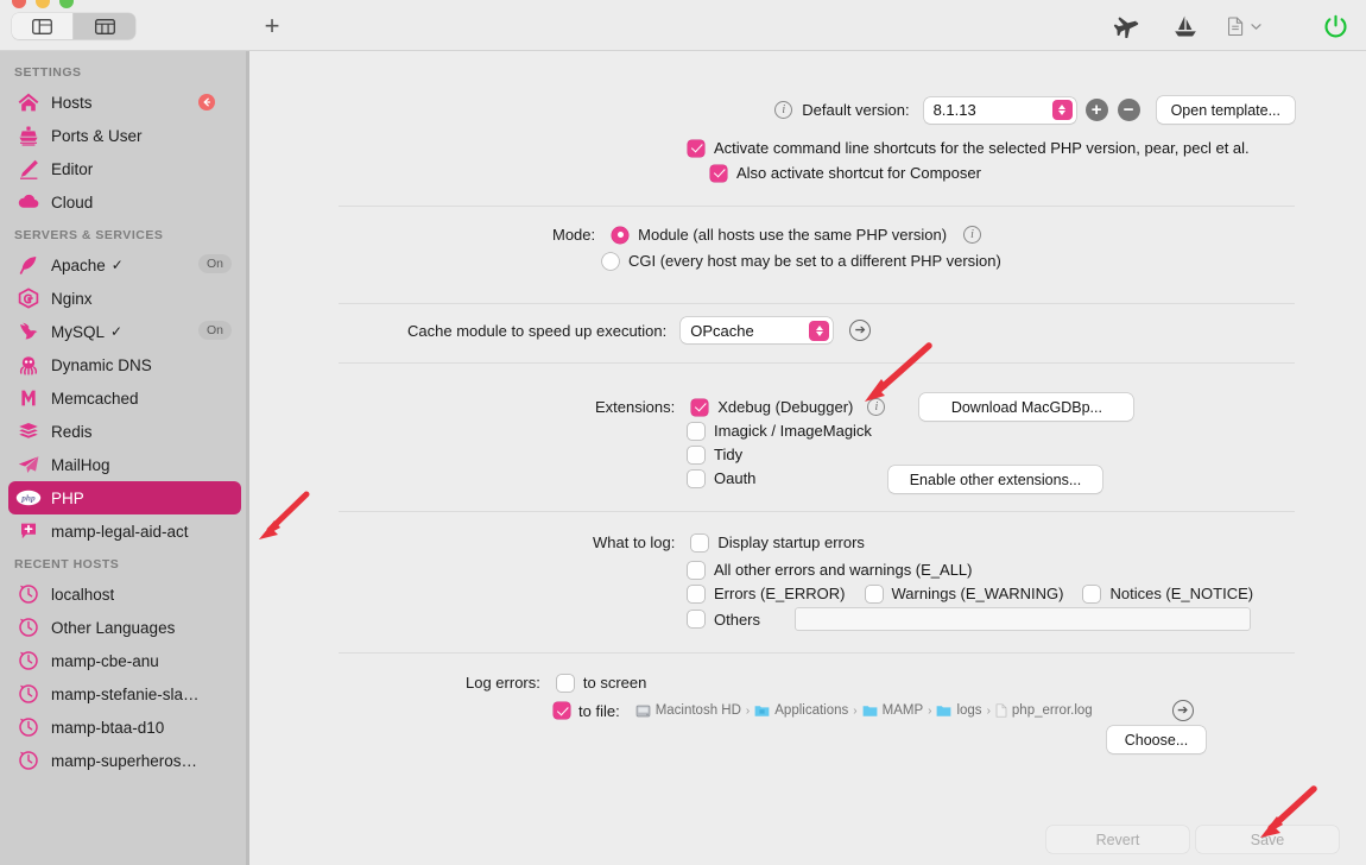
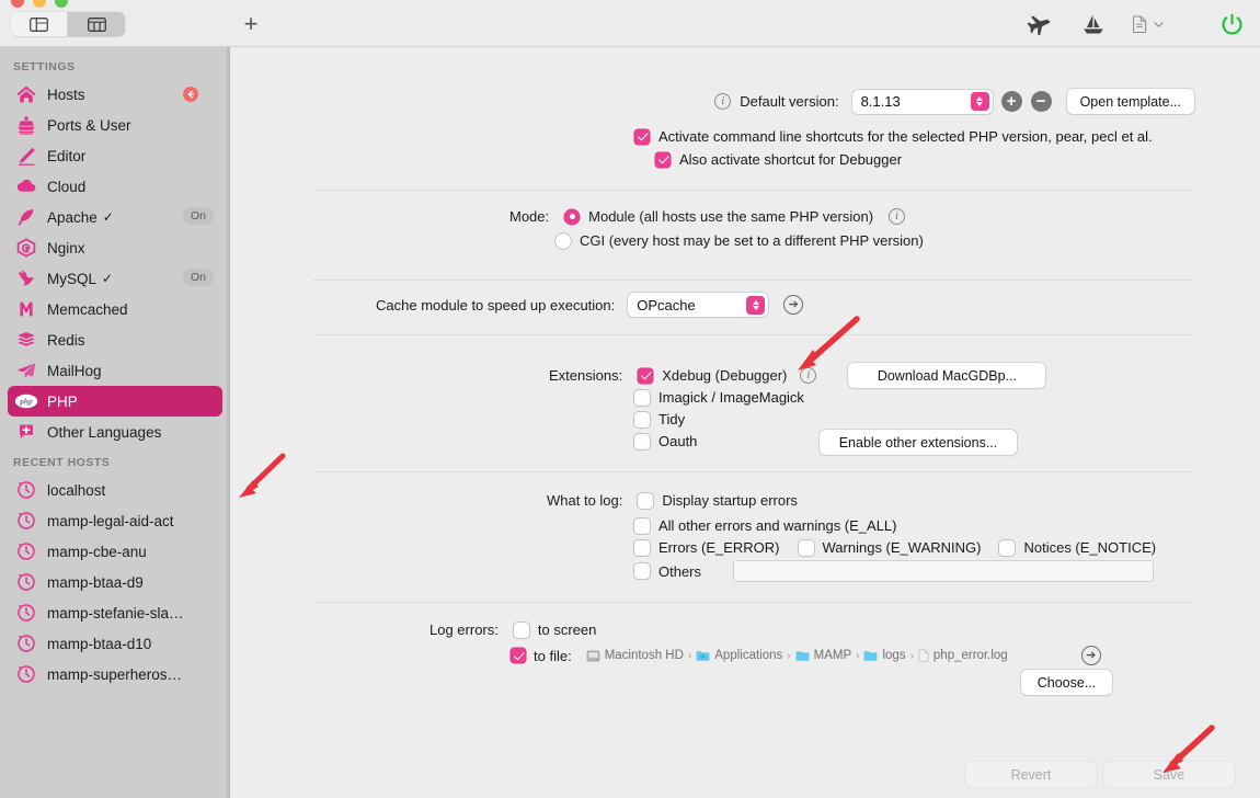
  +
  SETTINGS
  Hosts
  Ports & User
  Editor
  Cloud
- SERVERS & SERVICES
  Apache
  ✓
  On
  Nginx
  MySQL
  ✓
  On
- Dynamic DNS
  Memcached
  Redis
  MailHog
  php
  PHP
- mamp-legal-aid-act
+ Other Languages
  RECENT HOSTS
  localhost
- Other Languages
+ mamp-legal-aid-act
  mamp-cbe-anu
+ mamp-btaa-d9
  mamp-stefanie-sla…
  mamp-btaa-d10
  mamp-superheros…
  i
  Default version:
  8.1.13
  +
  −
  Open template...
  Activate command line shortcuts for the selected PHP version, pear, pecl et al.
- Also activate shortcut for Composer
+ Also activate shortcut for Debugger
  Mode:
  Module (all hosts use the same PHP version)
  i
  CGI (every host may be set to a different PHP version)
  Cache module to speed up execution:
  OPcache
  ➔
  Extensions:
  Xdebug (Debugger)
  i
  Download MacGDBp...
  Imagick / ImageMagick
  Tidy
  Oauth
  Enable other extensions...
  What to log:
  Display startup errors
  All other errors and warnings (E_ALL)
  Errors (E_ERROR)
  Warnings (E_WARNING)
  Notices (E_NOTICE)
  Others
  Log errors:
  to screen
  to file:
  Macintosh HD
  ›
  Applications
  ›
  MAMP
  ›
  logs
  ›
  php_error.log
  ➔
  Choose...
  Revert
  Save
